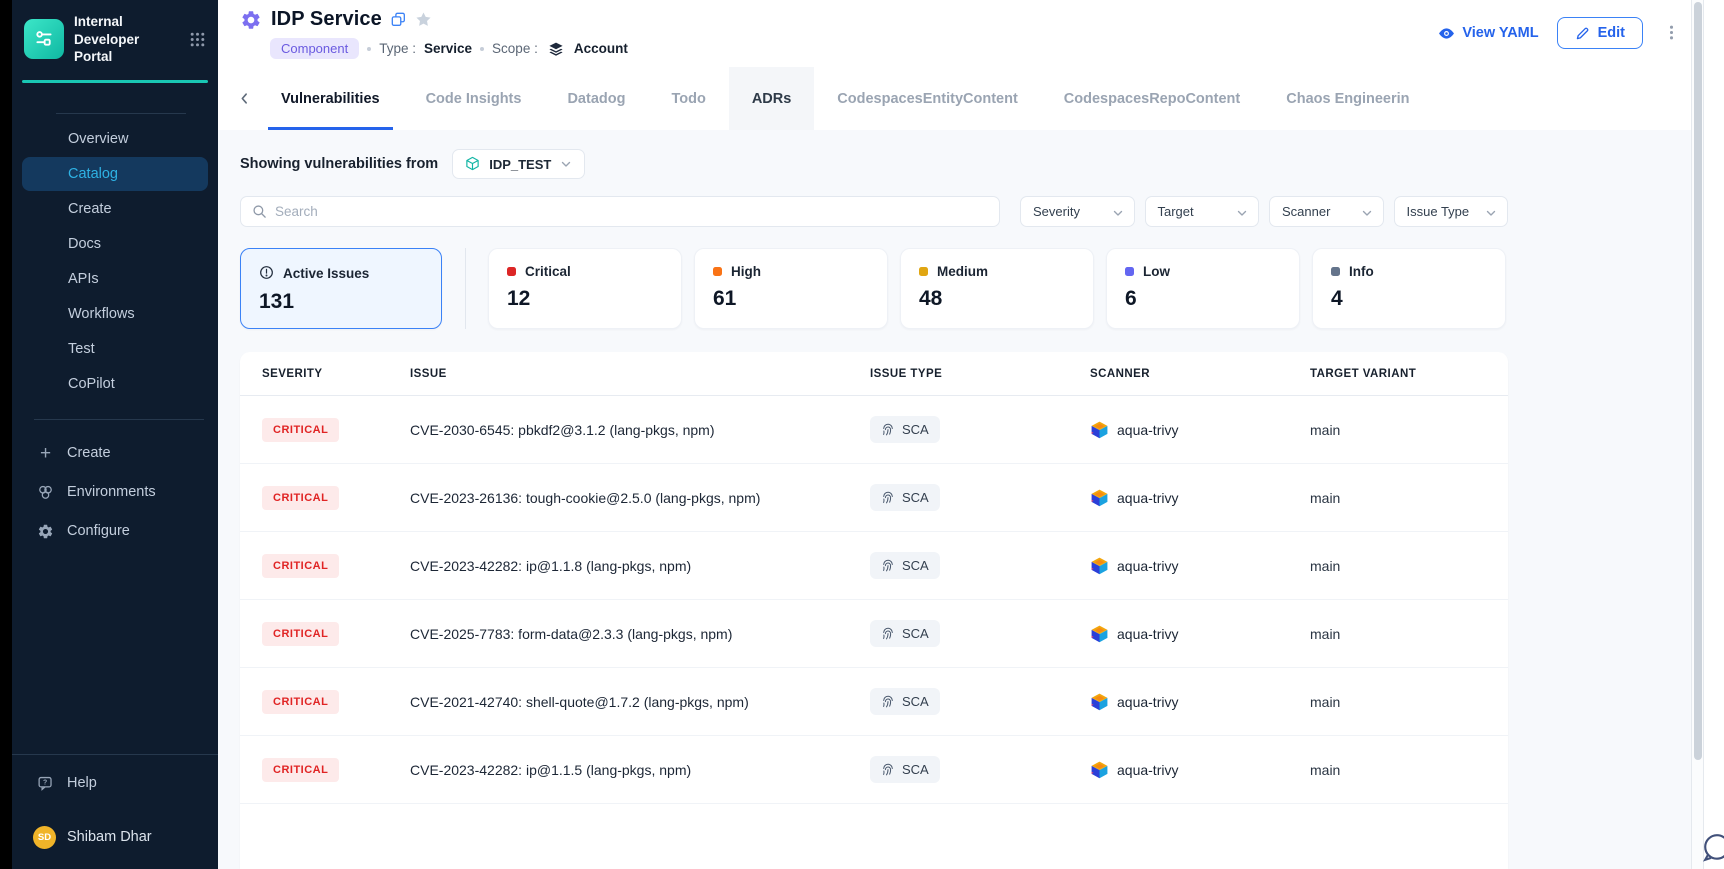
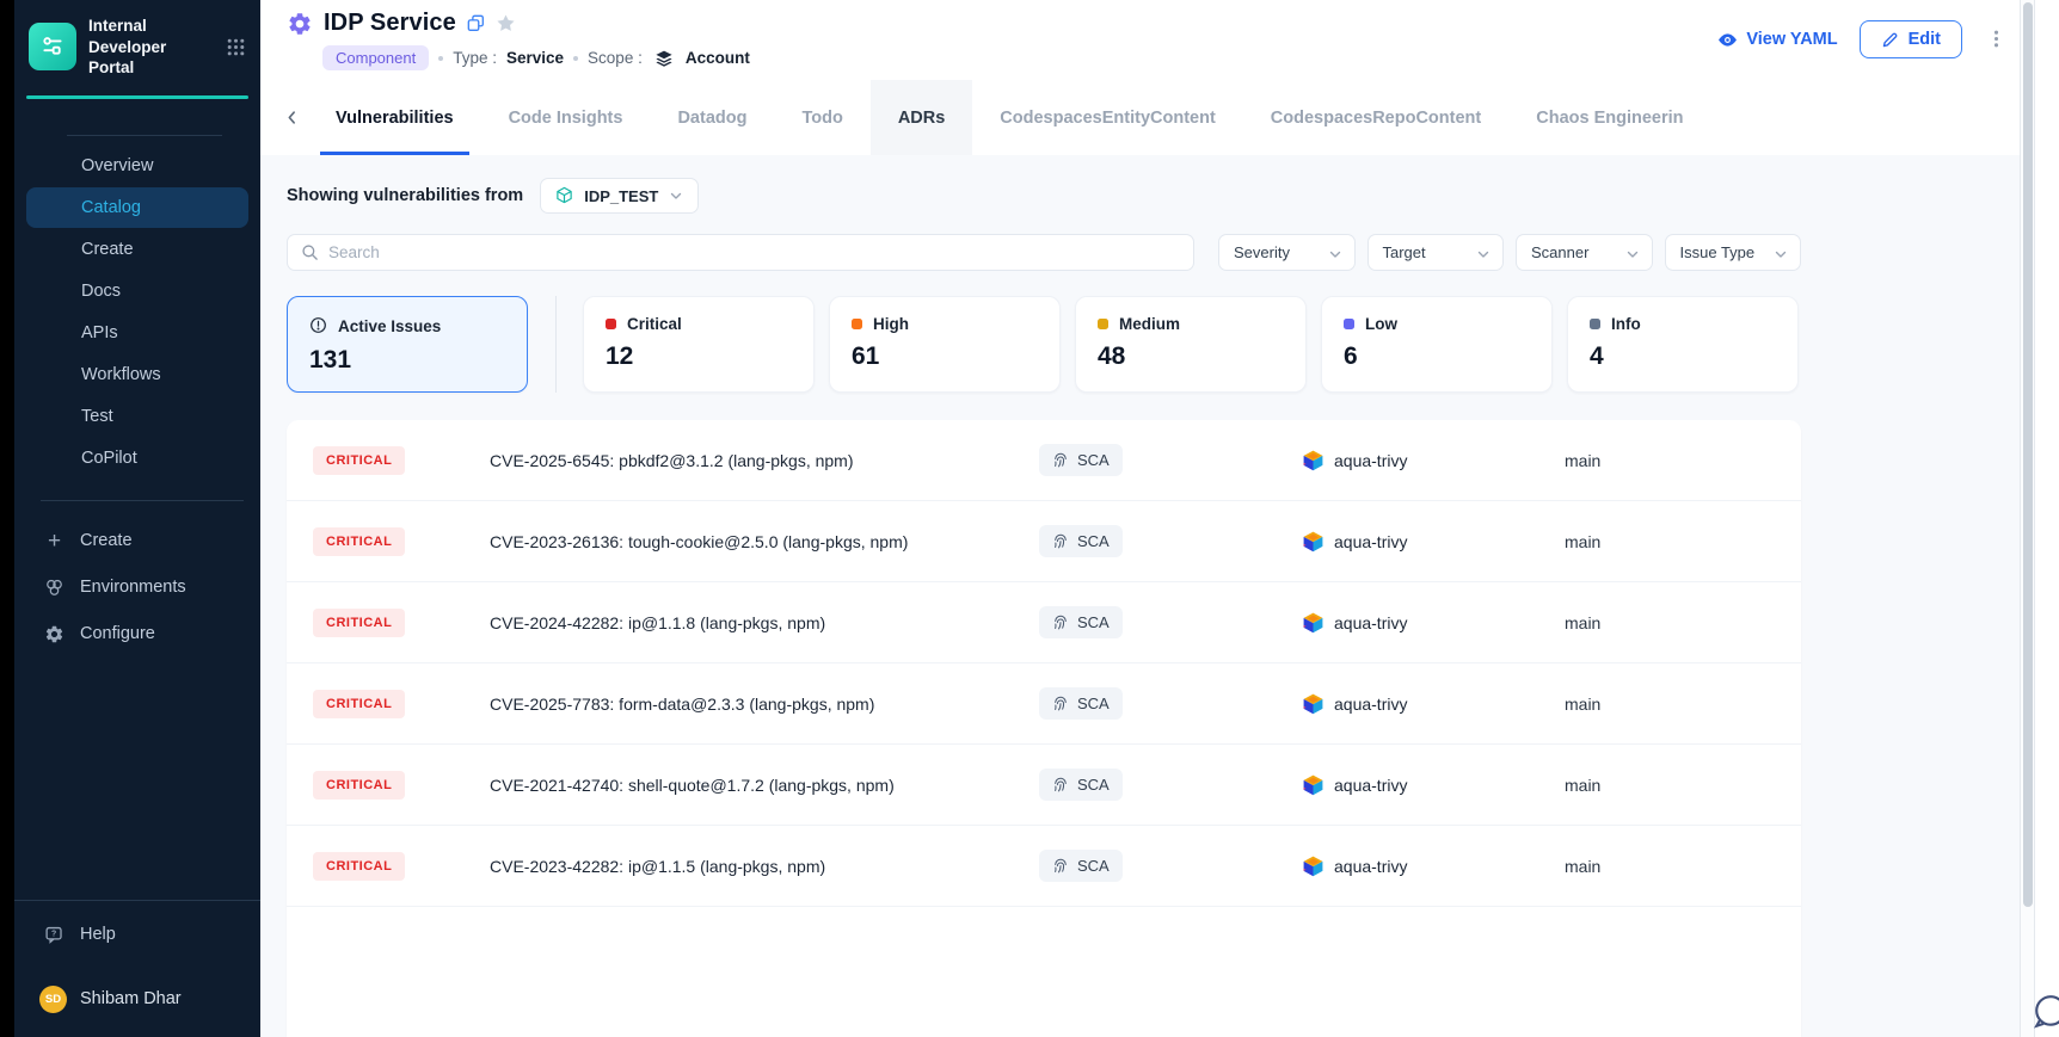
  Internal Developer Portal
  Overview
  Catalog
  Create
  Docs
  APIs
  Workflows
  Test
  CoPilot
  +
  Create
  Environments
  Configure
  Help
  SD
  Shibam Dhar
  IDP Service
  Component
  Type :
  Service
  Scope :
  Account
  View YAML
  Edit
  Vulnerabilities
  Code Insights
  Datadog
  Todo
  ADRs
  CodespacesEntityContent
  CodespacesRepoContent
  Chaos Engineerin
  Showing vulnerabilities from
  IDP_TEST
  Search
  Severity
  Target
  Scanner
  Issue Type
  Active Issues
  131
  Critical
  12
  High
  61
  Medium
  48
  Low
  6
  Info
  4
- SEVERITY
- ISSUE
- ISSUE TYPE
- SCANNER
- TARGET VARIANT
  CRITICAL
- CVE-2030-6545: pbkdf2@3.1.2 (lang-pkgs, npm)
+ CVE-2025-6545: pbkdf2@3.1.2 (lang-pkgs, npm)
  SCA
  aqua-trivy
  main
  CRITICAL
  CVE-2023-26136: tough-cookie@2.5.0 (lang-pkgs, npm)
  SCA
  aqua-trivy
  main
  CRITICAL
- CVE-2023-42282: ip@1.1.8 (lang-pkgs, npm)
+ CVE-2024-42282: ip@1.1.8 (lang-pkgs, npm)
  SCA
  aqua-trivy
  main
  CRITICAL
  CVE-2025-7783: form-data@2.3.3 (lang-pkgs, npm)
  SCA
  aqua-trivy
  main
  CRITICAL
  CVE-2021-42740: shell-quote@1.7.2 (lang-pkgs, npm)
  SCA
  aqua-trivy
  main
  CRITICAL
  CVE-2023-42282: ip@1.1.5 (lang-pkgs, npm)
  SCA
  aqua-trivy
  main
